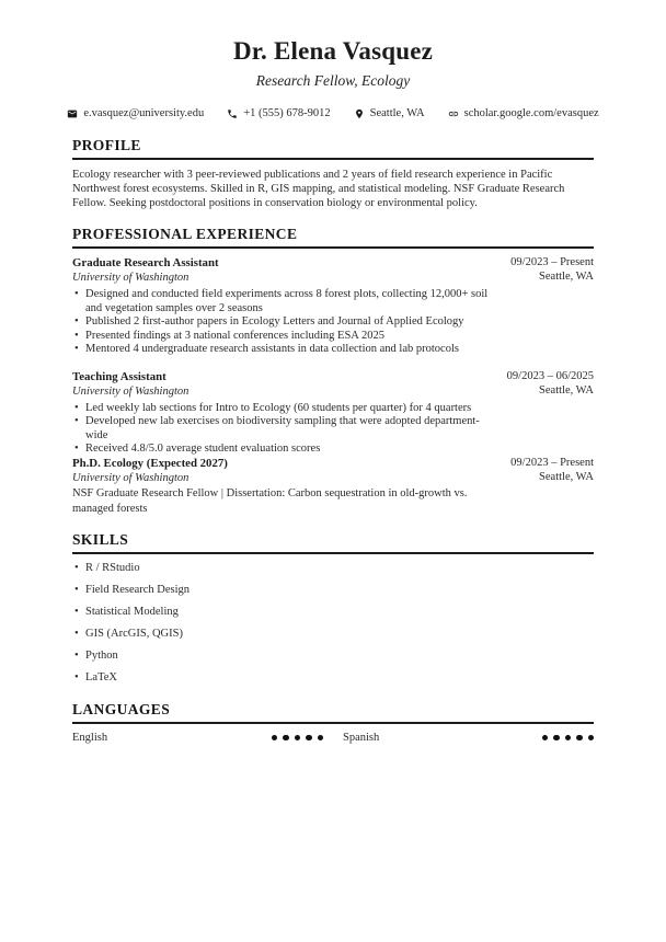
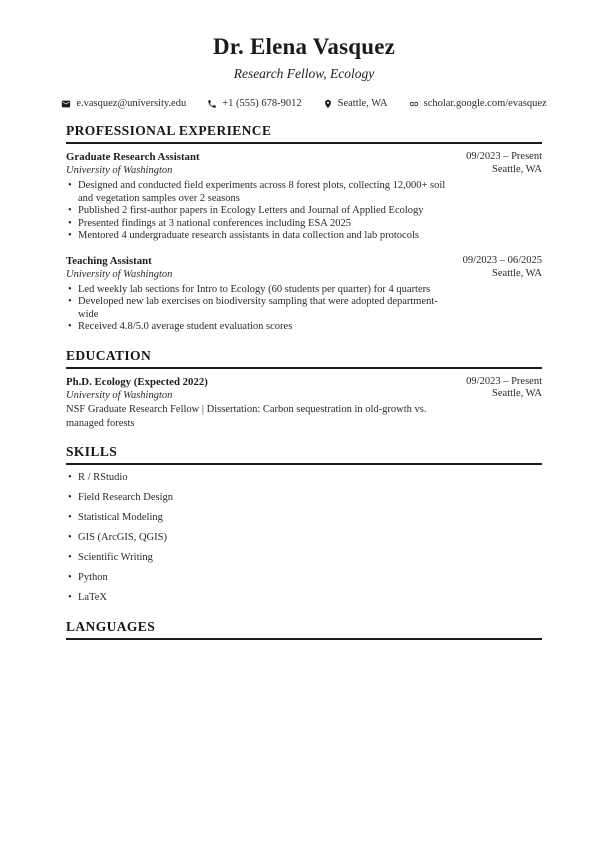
  Dr. Elena Vasquez
  Research Fellow, Ecology
  e.vasquez@university.edu
  +1 (555) 678-9012
  Seattle, WA
  scholar.google.com/evasquez
- PROFILE
- Ecology researcher with 3 peer-reviewed publications and 2 years of field research experience in Pacific Northwest forest ecosystems. Skilled in R, GIS mapping, and statistical modeling. NSF Graduate Research Fellow. Seeking postdoctoral positions in conservation biology or environmental policy.
  PROFESSIONAL EXPERIENCE
  Graduate Research Assistant
  University of Washington
  09/2023 – Present
  Seattle, WA
  Designed and conducted field experiments across 8 forest plots, collecting 12,000+ soil and vegetation samples over 2 seasons
  Published 2 first-author papers in Ecology Letters and Journal of Applied Ecology
  Presented findings at 3 national conferences including ESA 2025
  Mentored 4 undergraduate research assistants in data collection and lab protocols
  Teaching Assistant
  University of Washington
  09/2023 – 06/2025
  Seattle, WA
  Led weekly lab sections for Intro to Ecology (60 students per quarter) for 4 quarters
  Developed new lab exercises on biodiversity sampling that were adopted department-wide
  Received 4.8/5.0 average student evaluation scores
+ EDUCATION
- Ph.D. Ecology (Expected 2027)
+ Ph.D. Ecology (Expected 2022)
  University of Washington
  NSF Graduate Research Fellow | Dissertation: Carbon sequestration in old-growth vs. managed forests
  09/2023 – Present
  Seattle, WA
  SKILLS
  R / RStudio
  Field Research Design
  Statistical Modeling
  GIS (ArcGIS, QGIS)
+ Scientific Writing
  Python
  LaTeX
  LANGUAGES
- English
- Spanish
